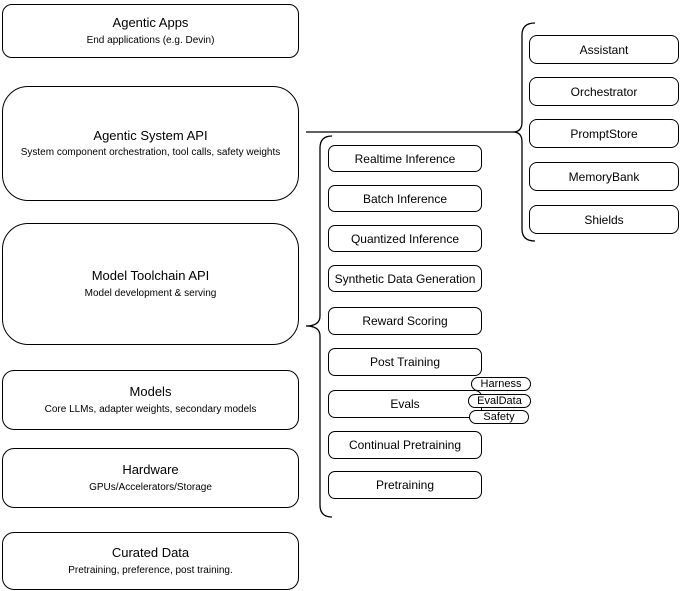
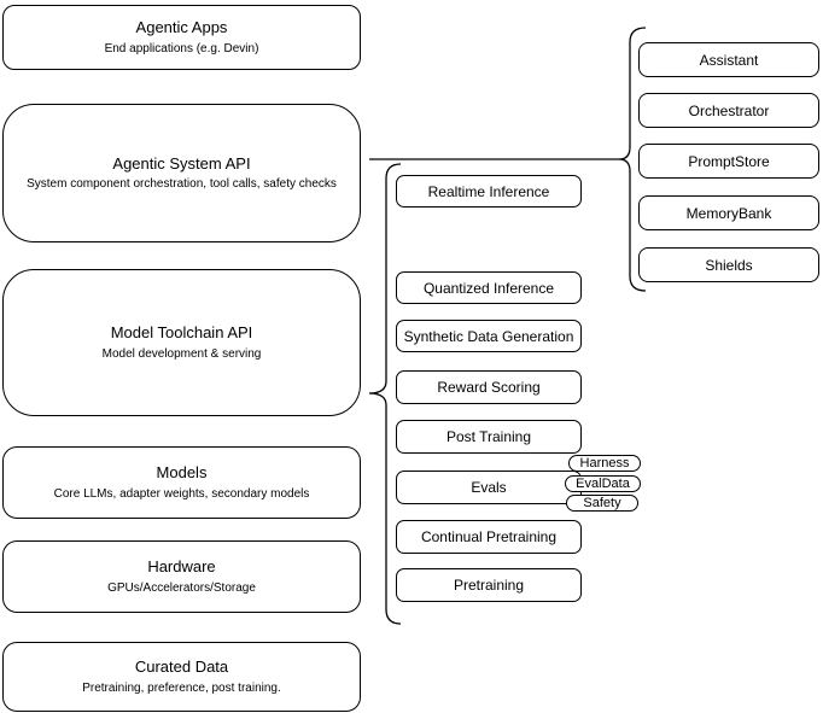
  Agentic Apps
  End applications (e.g. Devin)
  Agentic System API
- System component orchestration, tool calls, safety weights
+ System component orchestration, tool calls, safety checks
  Model Toolchain API
  Model development & serving
  Models
  Core LLMs, adapter weights, secondary models
  Hardware
  GPUs/Accelerators/Storage
  Curated Data
  Pretraining, preference, post training.
  Realtime Inference
- Batch Inference
  Quantized Inference
  Synthetic Data Generation
  Reward Scoring
  Post Training
  Evals
  Continual Pretraining
  Pretraining
  Harness
  EvalData
  Safety
  Assistant
  Orchestrator
  PromptStore
  MemoryBank
  Shields
